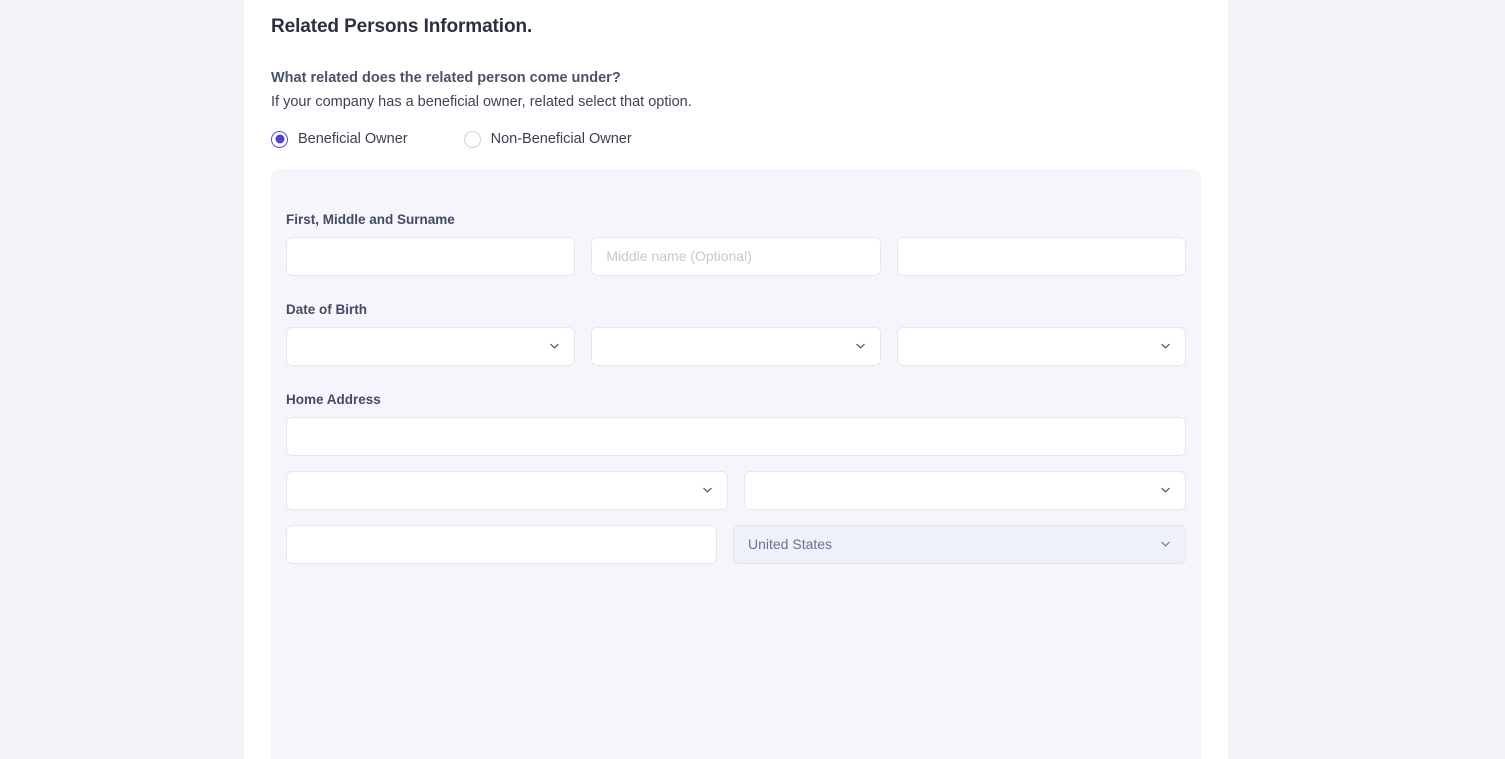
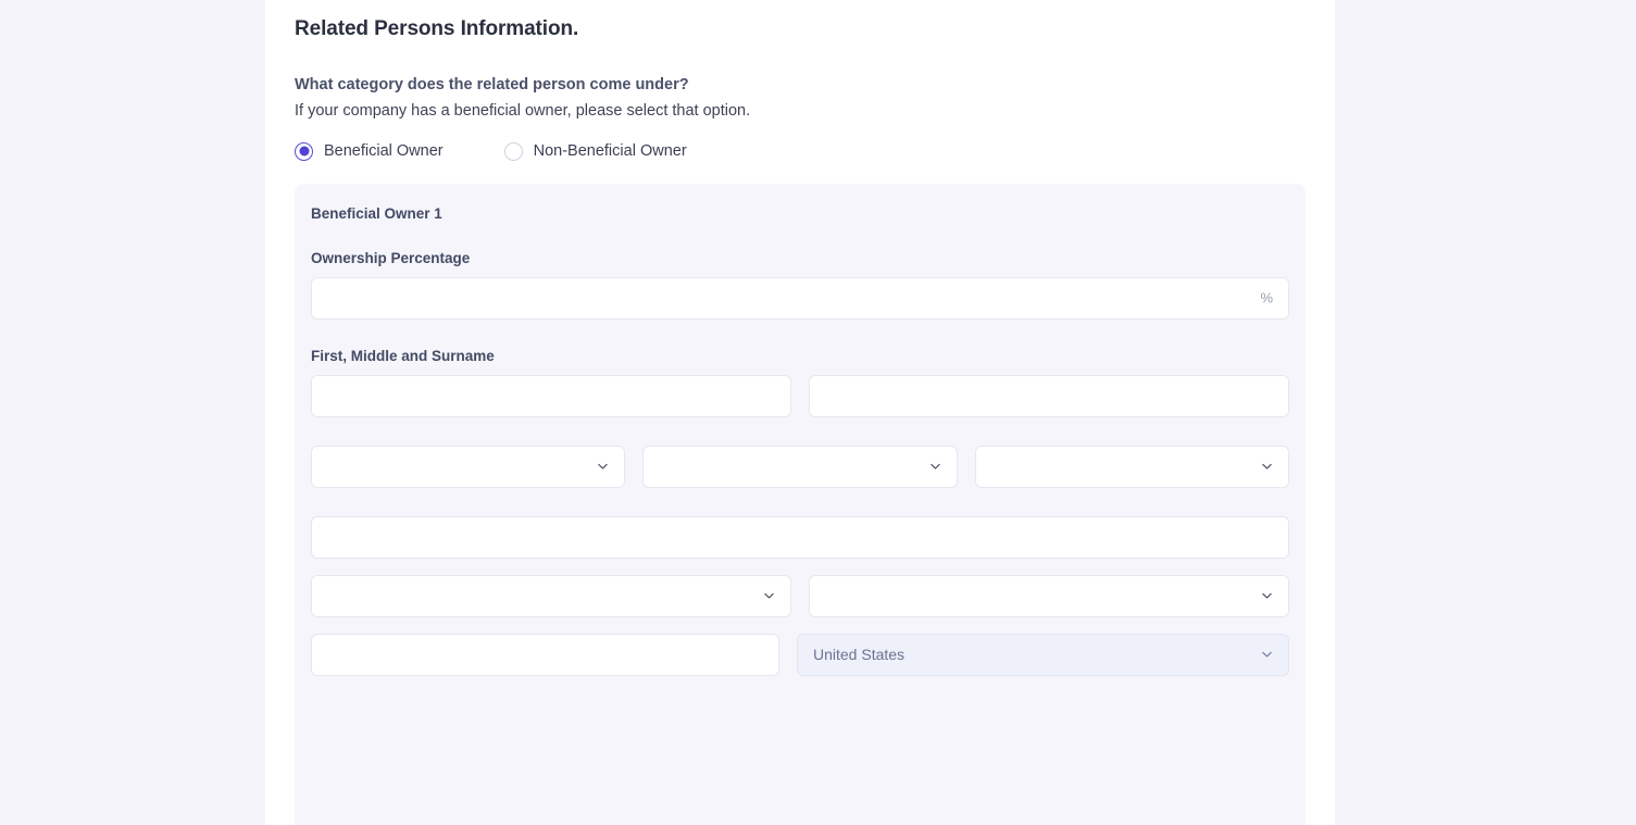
  Related Persons Information.
- What related does the related person come under?
+ What category does the related person come under?
- If your company has a beneficial owner, related select that option.
+ If your company has a beneficial owner, please select that option.
  Beneficial Owner
  Non-Beneficial Owner
+ Beneficial Owner 1
+ Ownership Percentage
+ %
  First, Middle and Surname
- Middle name (Optional)
- Date of Birth
- Home Address
  United States
